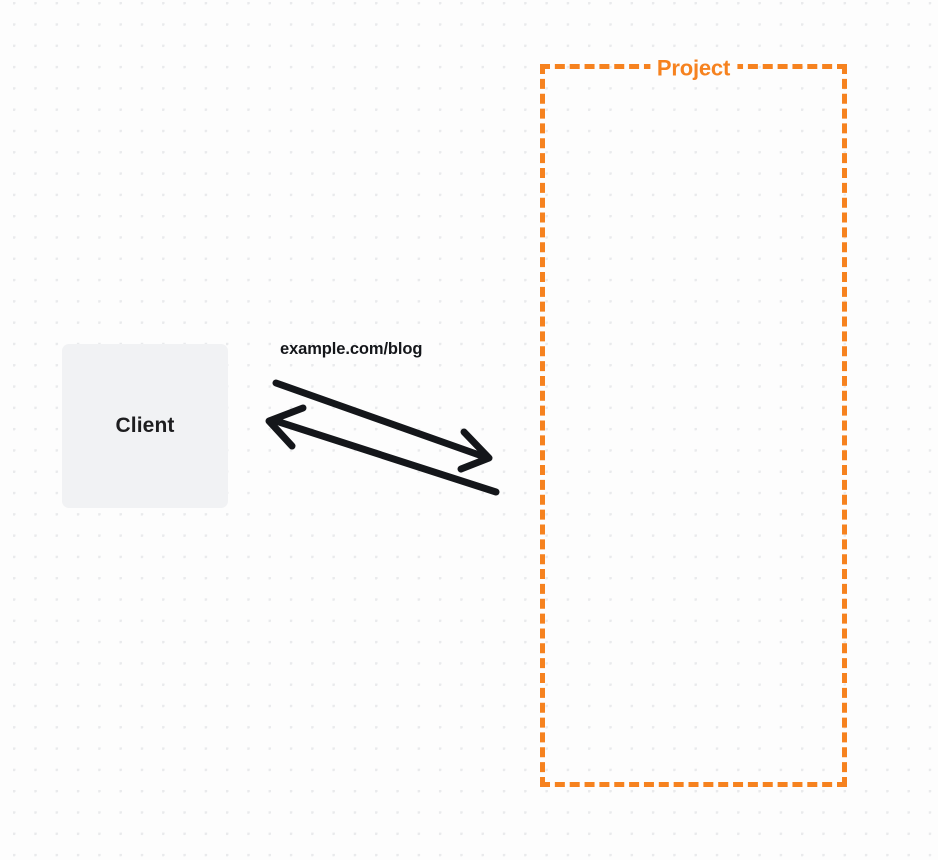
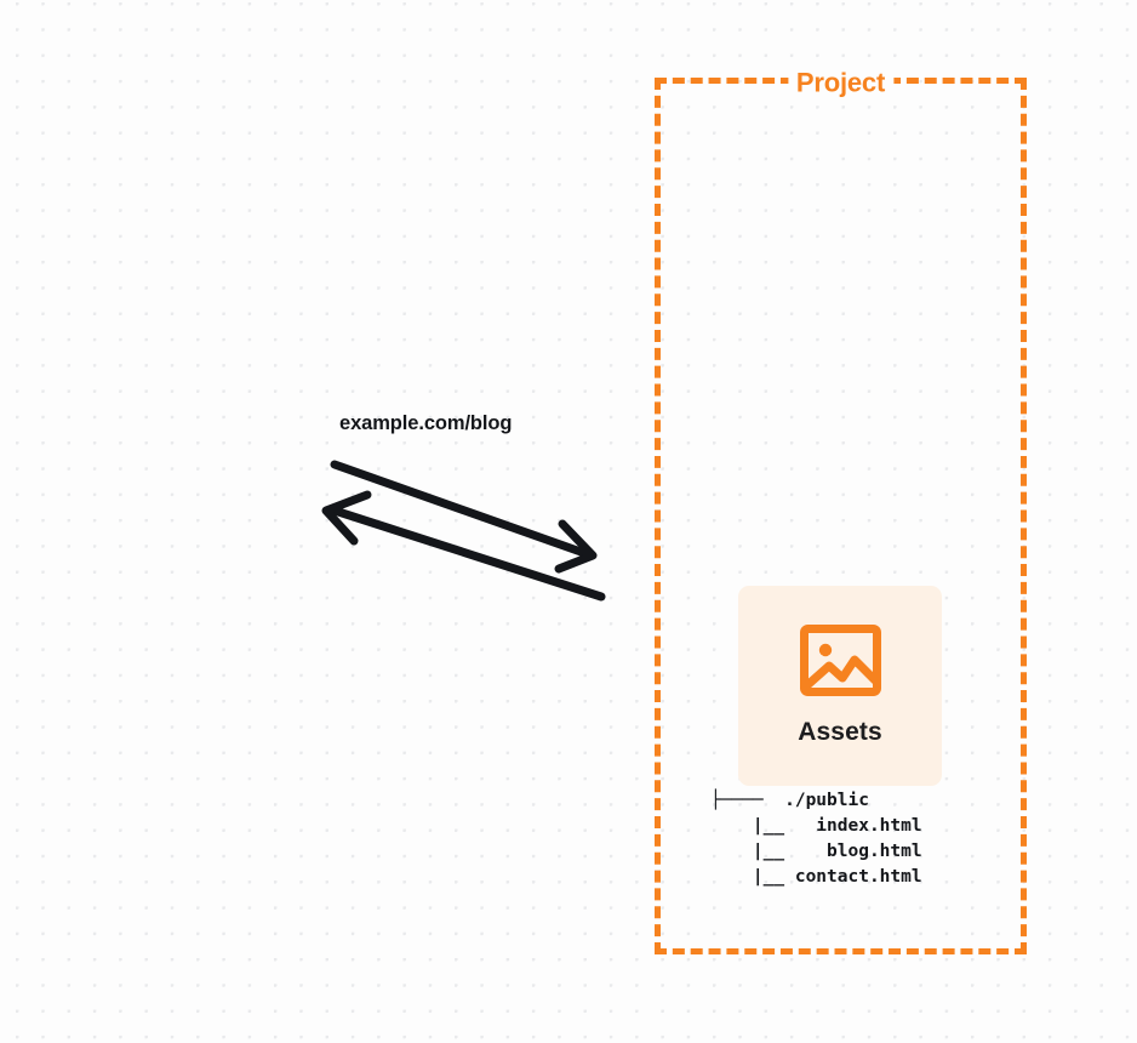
- Client
  example.com/blog
  Project
+ Assets
+ ├──── ./public
+ |__ index.html
+ |__ blog.html
+ |__ contact.html
